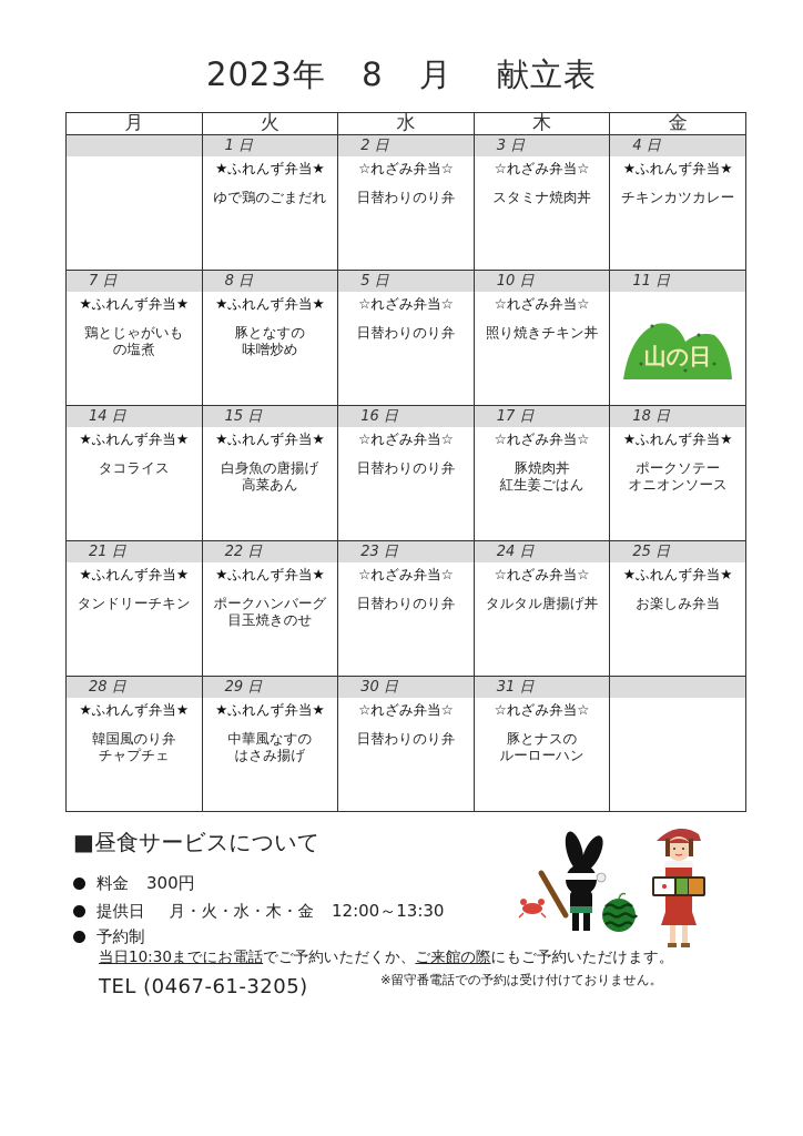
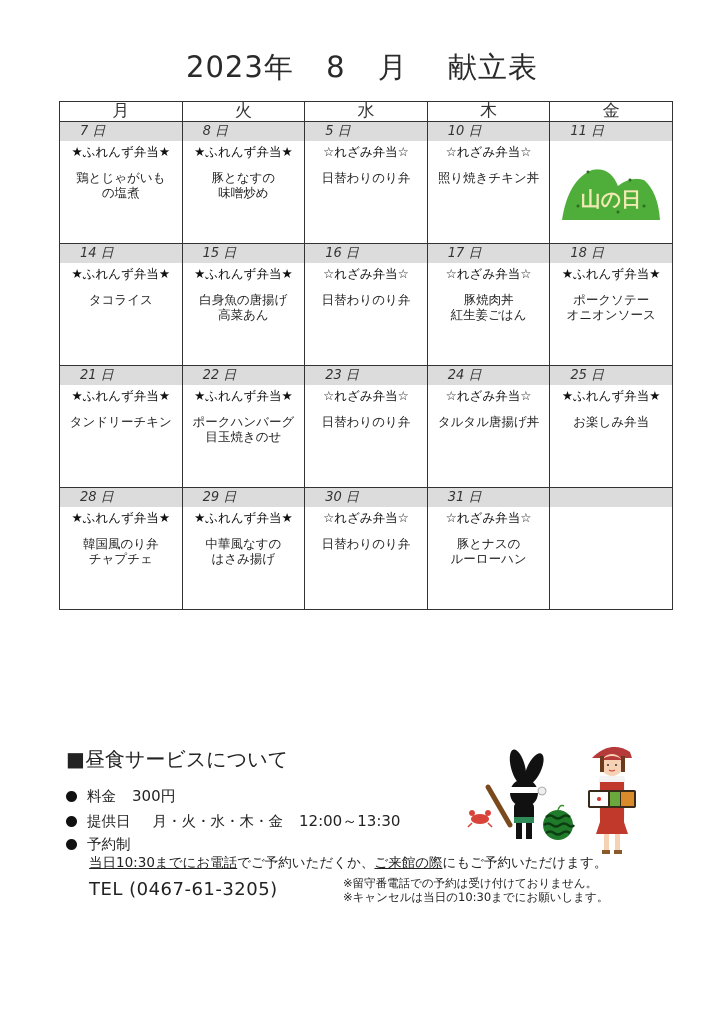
  2023年 8 月 献立表
  月	火	水	木	金
- 	1 日★ふれんず弁当★ゆで鶏のごまだれ	2 日☆れざみ弁当☆日替わりのり弁	3 日☆れざみ弁当☆スタミナ焼肉丼	4 日★ふれんず弁当★チキンカツカレー
  7 日★ふれんず弁当★鶏とじゃがいも の塩煮	8 日★ふれんず弁当★豚となすの 味噌炒め	5 日☆れざみ弁当☆日替わりのり弁	10 日☆れざみ弁当☆照り焼きチキン丼	11 日山の日
  14 日★ふれんず弁当★タコライス	15 日★ふれんず弁当★白身魚の唐揚げ 高菜あん	16 日☆れざみ弁当☆日替わりのり弁	17 日☆れざみ弁当☆豚焼肉丼 紅生姜ごはん	18 日★ふれんず弁当★ポークソテー オニオンソース
  21 日★ふれんず弁当★タンドリーチキン	22 日★ふれんず弁当★ポークハンバーグ 目玉焼きのせ	23 日☆れざみ弁当☆日替わりのり弁	24 日☆れざみ弁当☆タルタル唐揚げ丼	25 日★ふれんず弁当★お楽しみ弁当
  28 日★ふれんず弁当★韓国風のり弁 チャプチェ	29 日★ふれんず弁当★中華風なすの はさみ揚げ	30 日☆れざみ弁当☆日替わりのり弁	31 日☆れざみ弁当☆豚とナスの ルーローハン
  ■昼食サービスについて
  料金 300円
  提供日 月・火・水・木・金 12:00～13:30
  予約制
  当日10:30までにお電話でご予約いただくか、ご来館の際にもご予約いただけます。
  TEL (0467-61-3205)
  ※留守番電話での予約は受け付けておりません。
+ ※キャンセルは当日の10:30までにお願いします。
